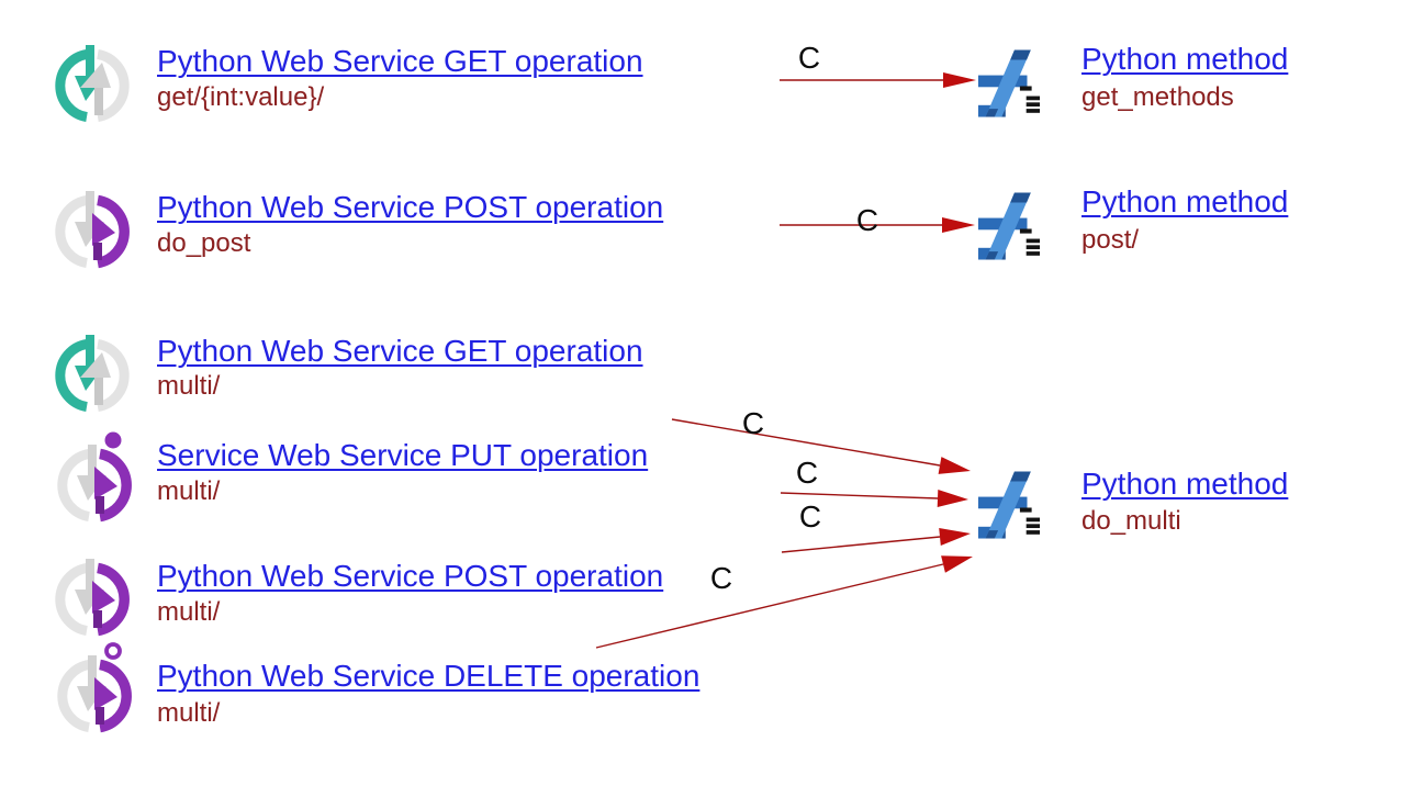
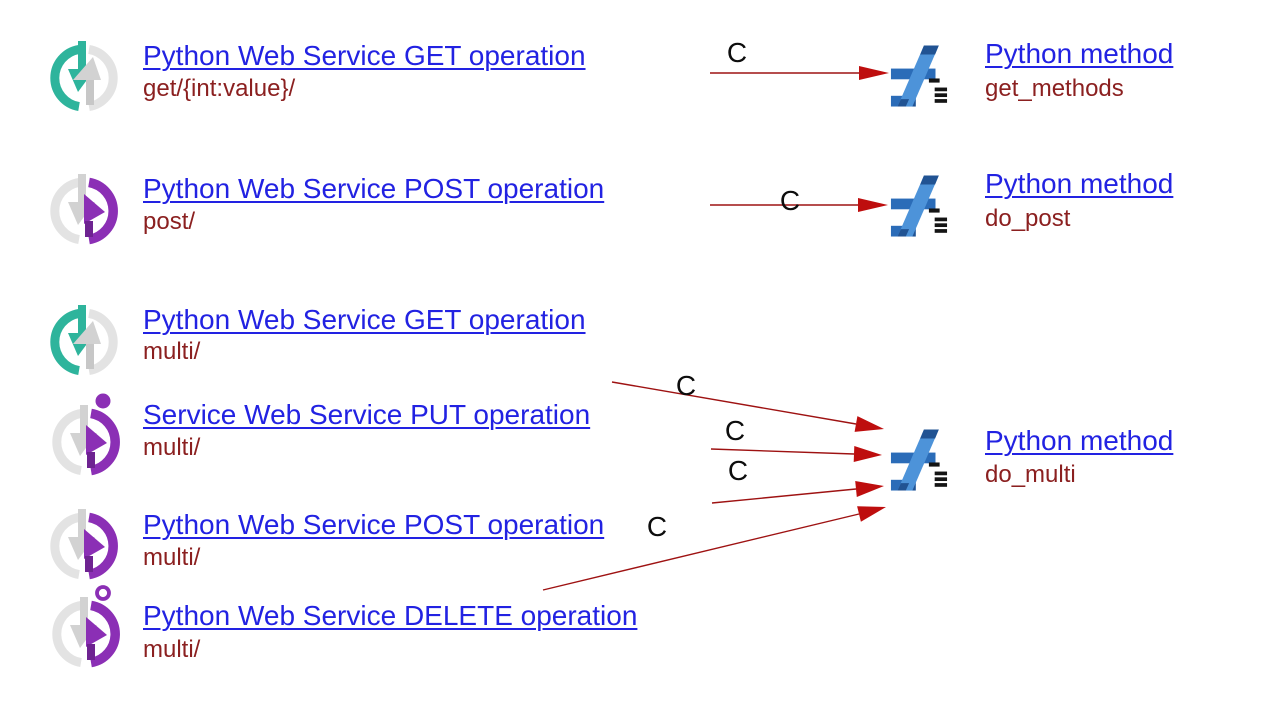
  Python Web Service GET operation
  get/{int:value}/
  Python Web Service POST operation
- do_post
+ post/
  Python Web Service GET operation
  multi/
  Service Web Service PUT operation
  multi/
  Python Web Service POST operation
  multi/
  Python Web Service DELETE operation
  multi/
  Python method
  get_methods
  Python method
- post/
+ do_post
  Python method
  do_multi
  C
  C
  C
  C
  C
  C
